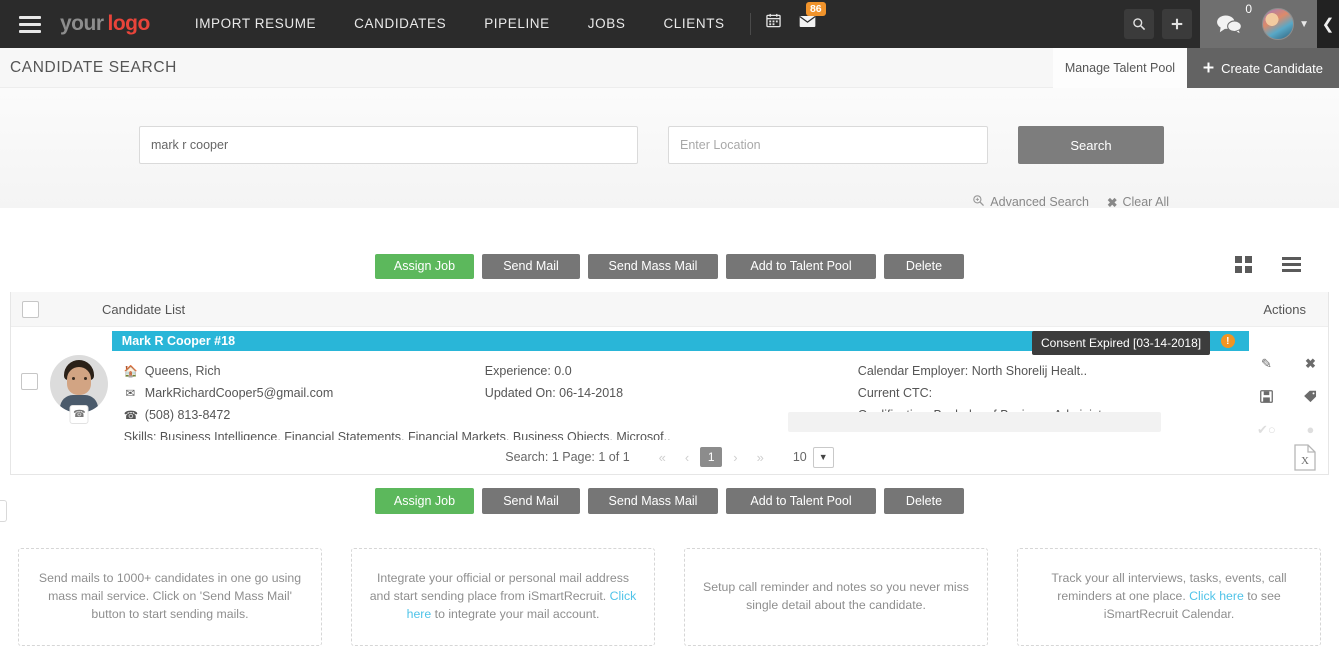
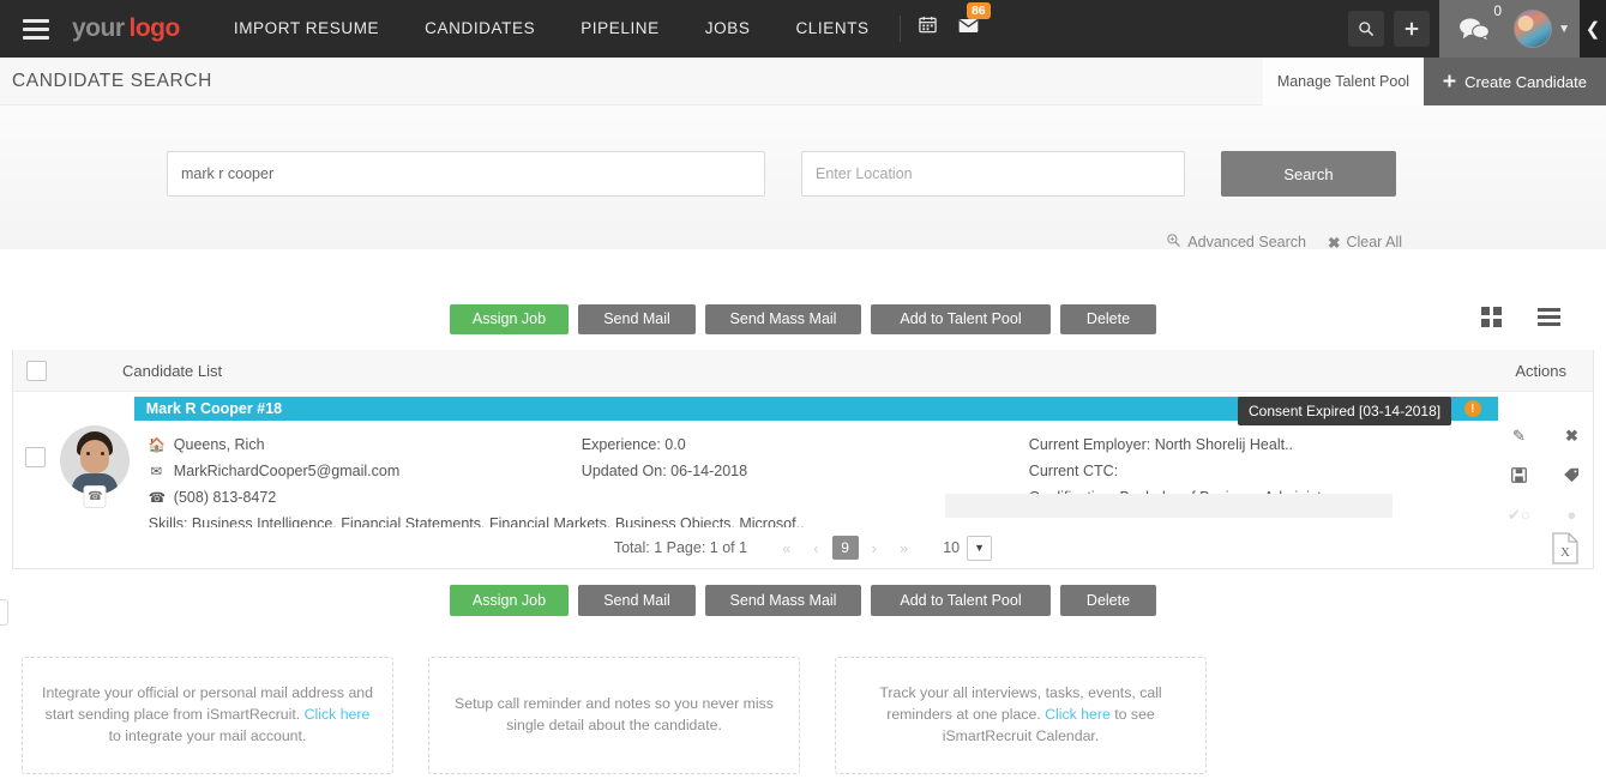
  your
  logo
  IMPORT RESUME
  CANDIDATES
  PIPELINE
  JOBS
  CLIENTS
  86
  0
  ▼
  ❮
  CANDIDATE SEARCH
  Manage Talent Pool
  Create Candidate
  mark r cooper
  Enter Location
  Search
  Advanced Search
  ✖
  Clear All
  Assign Job
  Send Mail
  Send Mass Mail
  Add to Talent Pool
  Delete
  Candidate List
  Actions
  ☎
  Mark R Cooper #18
  !
  🏠
  Queens, Rich
  ✉
  MarkRichardCooper5@gmail.com
  ☎
  (508) 813-8472
  Experience: 0.0
  Updated On: 06-14-2018
- Calendar Employer: North Shorelij Healt..
+ Current Employer: North Shorelij Healt..
  Current CTC:
  Skills: Business Intelligence, Financial Statements, Financial Markets, Business Objects, Microsof..
  ✎
  ✖
  ✔○
  ●
  Consent Expired [03-14-2018]
- Search: 1 Page: 1 of 1
+ Total: 1 Page: 1 of 1
  «
  ‹
- 1
+ 9
  ›
  »
  10
  ▼
  X
  Assign Job
  Send Mail
  Send Mass Mail
  Add to Talent Pool
  Delete
- Send mails to 1000+ candidates in one go using mass mail service. Click on 'Send Mass Mail' button to start sending mails.
  Integrate your official or personal mail address and start sending place from iSmartRecruit. Click here to integrate your mail account.
  Setup call reminder and notes so you never miss single detail about the candidate.
  Track your all interviews, tasks, events, call reminders at one place. Click here to see iSmartRecruit Calendar.
